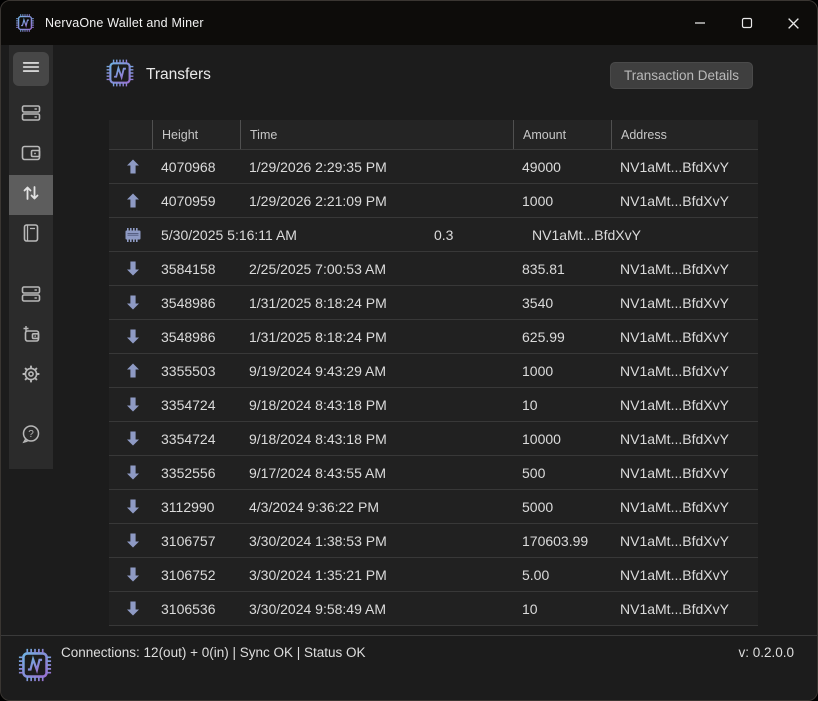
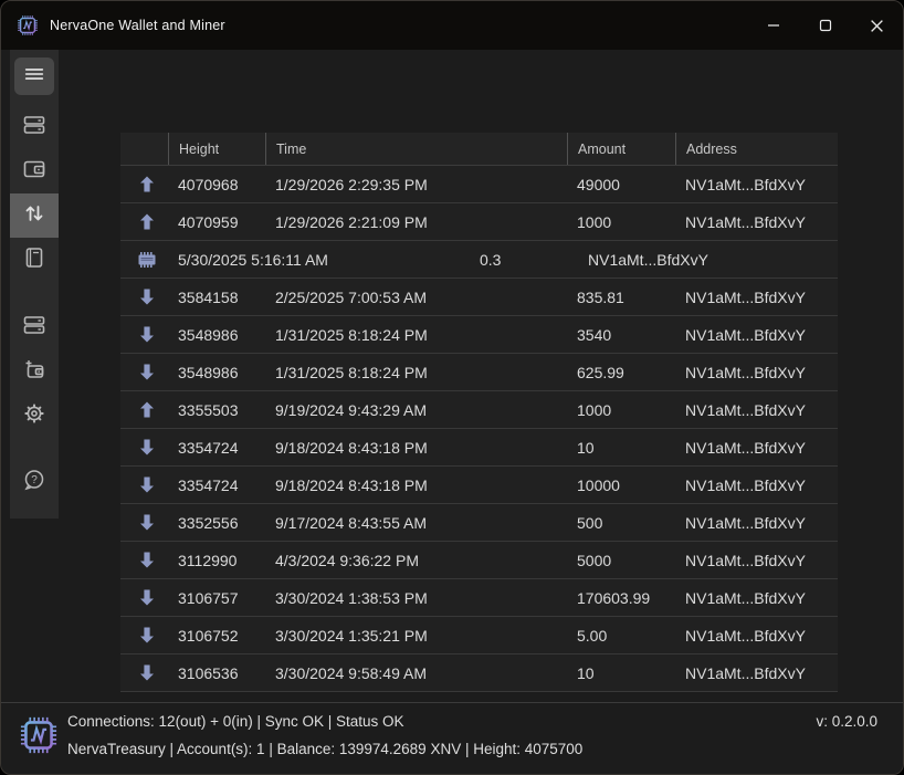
  NervaOne Wallet and Miner
  ?
- Transfers
- Transaction Details
  Height
  Time
  Amount
  Address
  4070968
  1/29/2026 2:29:35 PM
  49000
  NV1aMt...BfdXvY
  4070959
  1/29/2026 2:21:09 PM
  1000
  NV1aMt...BfdXvY
  5/30/2025 5:16:11 AM
  0.3
  NV1aMt...BfdXvY
  3584158
  2/25/2025 7:00:53 AM
  835.81
  NV1aMt...BfdXvY
  3548986
  1/31/2025 8:18:24 PM
  3540
  NV1aMt...BfdXvY
  3548986
  1/31/2025 8:18:24 PM
  625.99
  NV1aMt...BfdXvY
  3355503
  9/19/2024 9:43:29 AM
  1000
  NV1aMt...BfdXvY
  3354724
  9/18/2024 8:43:18 PM
  10
  NV1aMt...BfdXvY
  3354724
  9/18/2024 8:43:18 PM
  10000
  NV1aMt...BfdXvY
  3352556
  9/17/2024 8:43:55 AM
  500
  NV1aMt...BfdXvY
  3112990
  4/3/2024 9:36:22 PM
  5000
  NV1aMt...BfdXvY
  3106757
  3/30/2024 1:38:53 PM
  170603.99
  NV1aMt...BfdXvY
  3106752
  3/30/2024 1:35:21 PM
  5.00
  NV1aMt...BfdXvY
  3106536
  3/30/2024 9:58:49 AM
  10
  NV1aMt...BfdXvY
  Connections: 12(out) + 0(in) | Sync OK | Status OK
+ NervaTreasury | Account(s): 1 | Balance: 139974.2689 XNV | Height: 4075700
  v: 0.2.0.0
